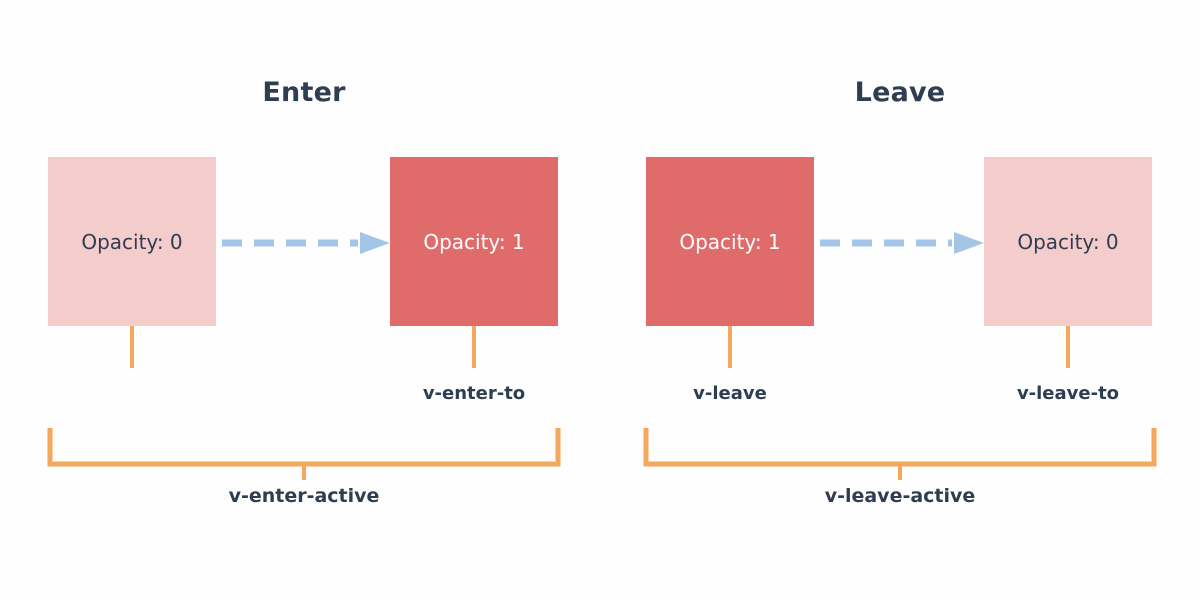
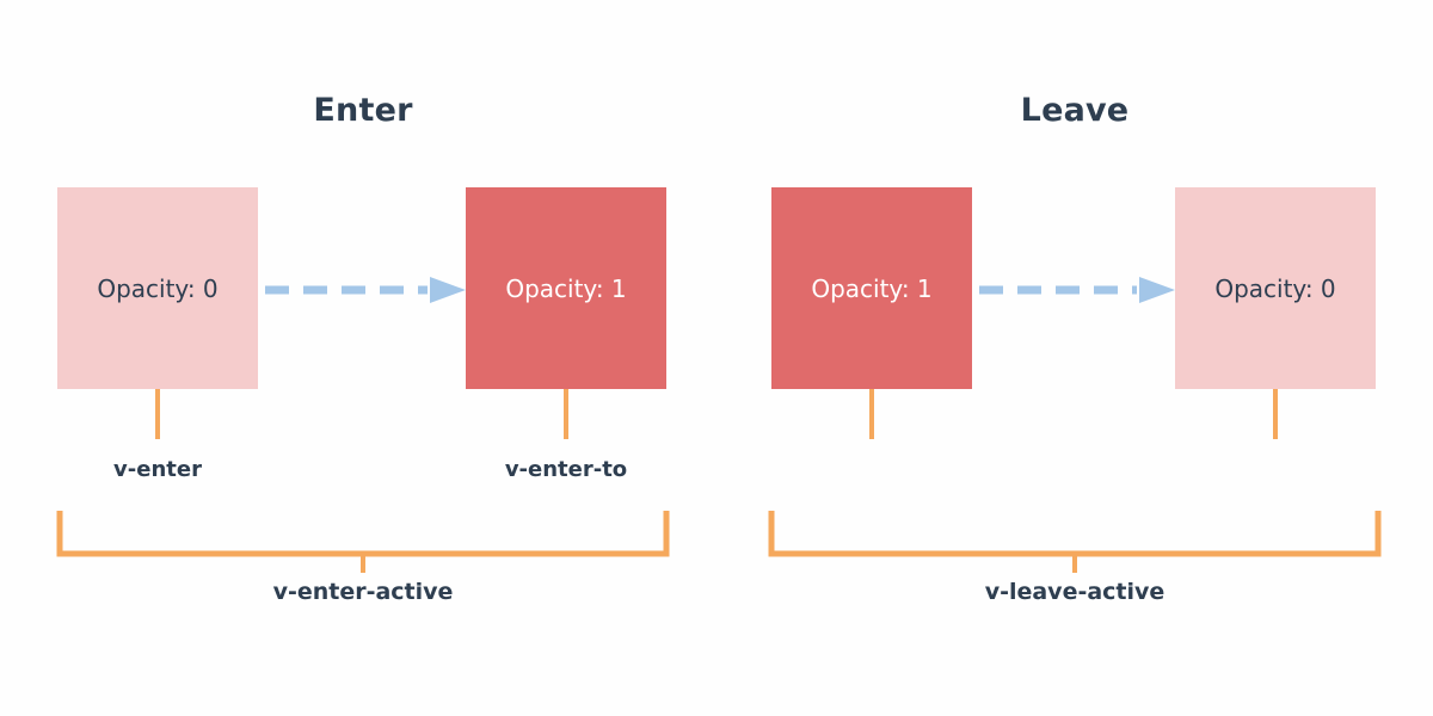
  Enter
  Leave
  Opacity: 0
  Opacity: 1
  Opacity: 1
  Opacity: 0
+ v-enter
  v-enter-to
- v-leave
- v-leave-to
  v-enter-active
  v-leave-active
